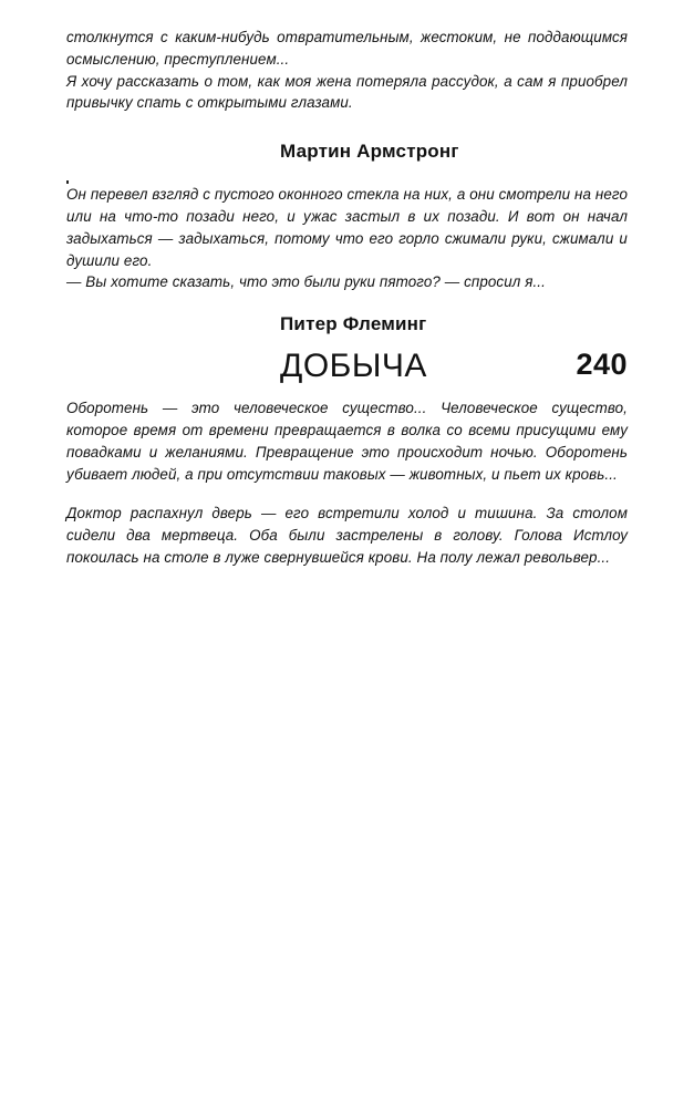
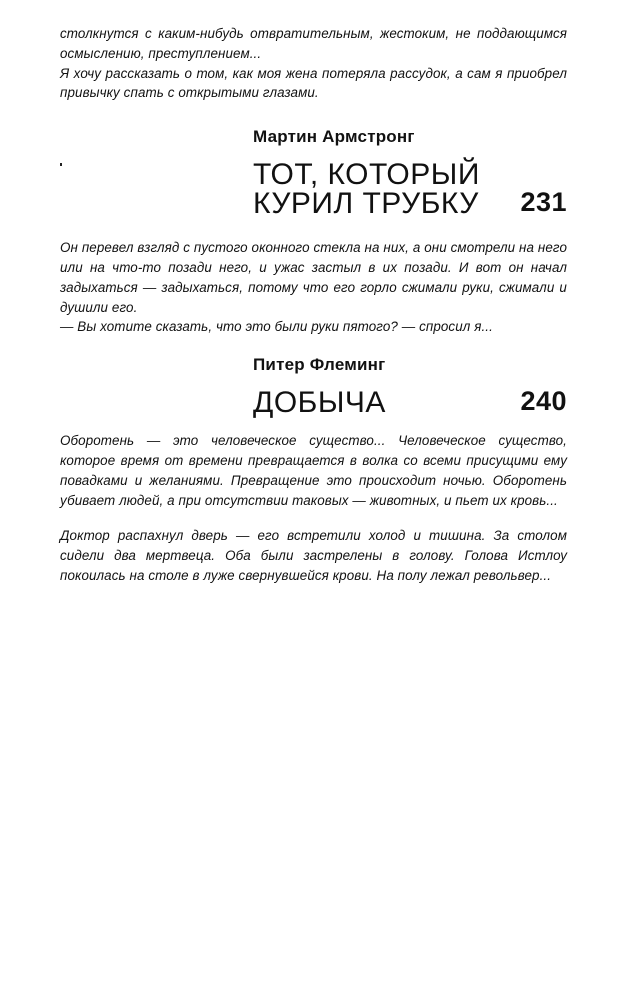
  столкнутся с каким-нибудь отвратительным, жестоким, не поддающимся осмыслению, преступлением...
  Я хочу рассказать о том, как моя жена потеряла рассудок, а сам я приобрел привычку спать с открытыми глазами.
  Мартин Армстронг
+ ТОТ, КОТОРЫЙ
+ КУРИЛ ТРУБКУ
+ 231
  Он перевел взгляд с пустого оконного стекла на них, а они смотрели на него или на что-то позади него, и ужас застыл в их позади. И вот он начал задыхаться — задыхаться, потому что его горло сжимали руки, сжимали и душили его.
  — Вы хотите сказать, что это были руки пятого? — спросил я...
  Питер Флеминг
  ДОБЫЧА
  240
  Оборотень — это человеческое существо... Человеческое существо, которое время от времени превращается в волка со всеми присущими ему повадками и желаниями. Превращение это происходит ночью. Оборотень убивает людей, а при отсутствии таковых — животных, и пьет их кровь...
  Доктор распахнул дверь — его встретили холод и тишина. За столом сидели два мертвеца. Оба были застрелены в голову. Голова Истлоу покоилась на столе в луже свернувшейся крови. На полу лежал револьвер...
